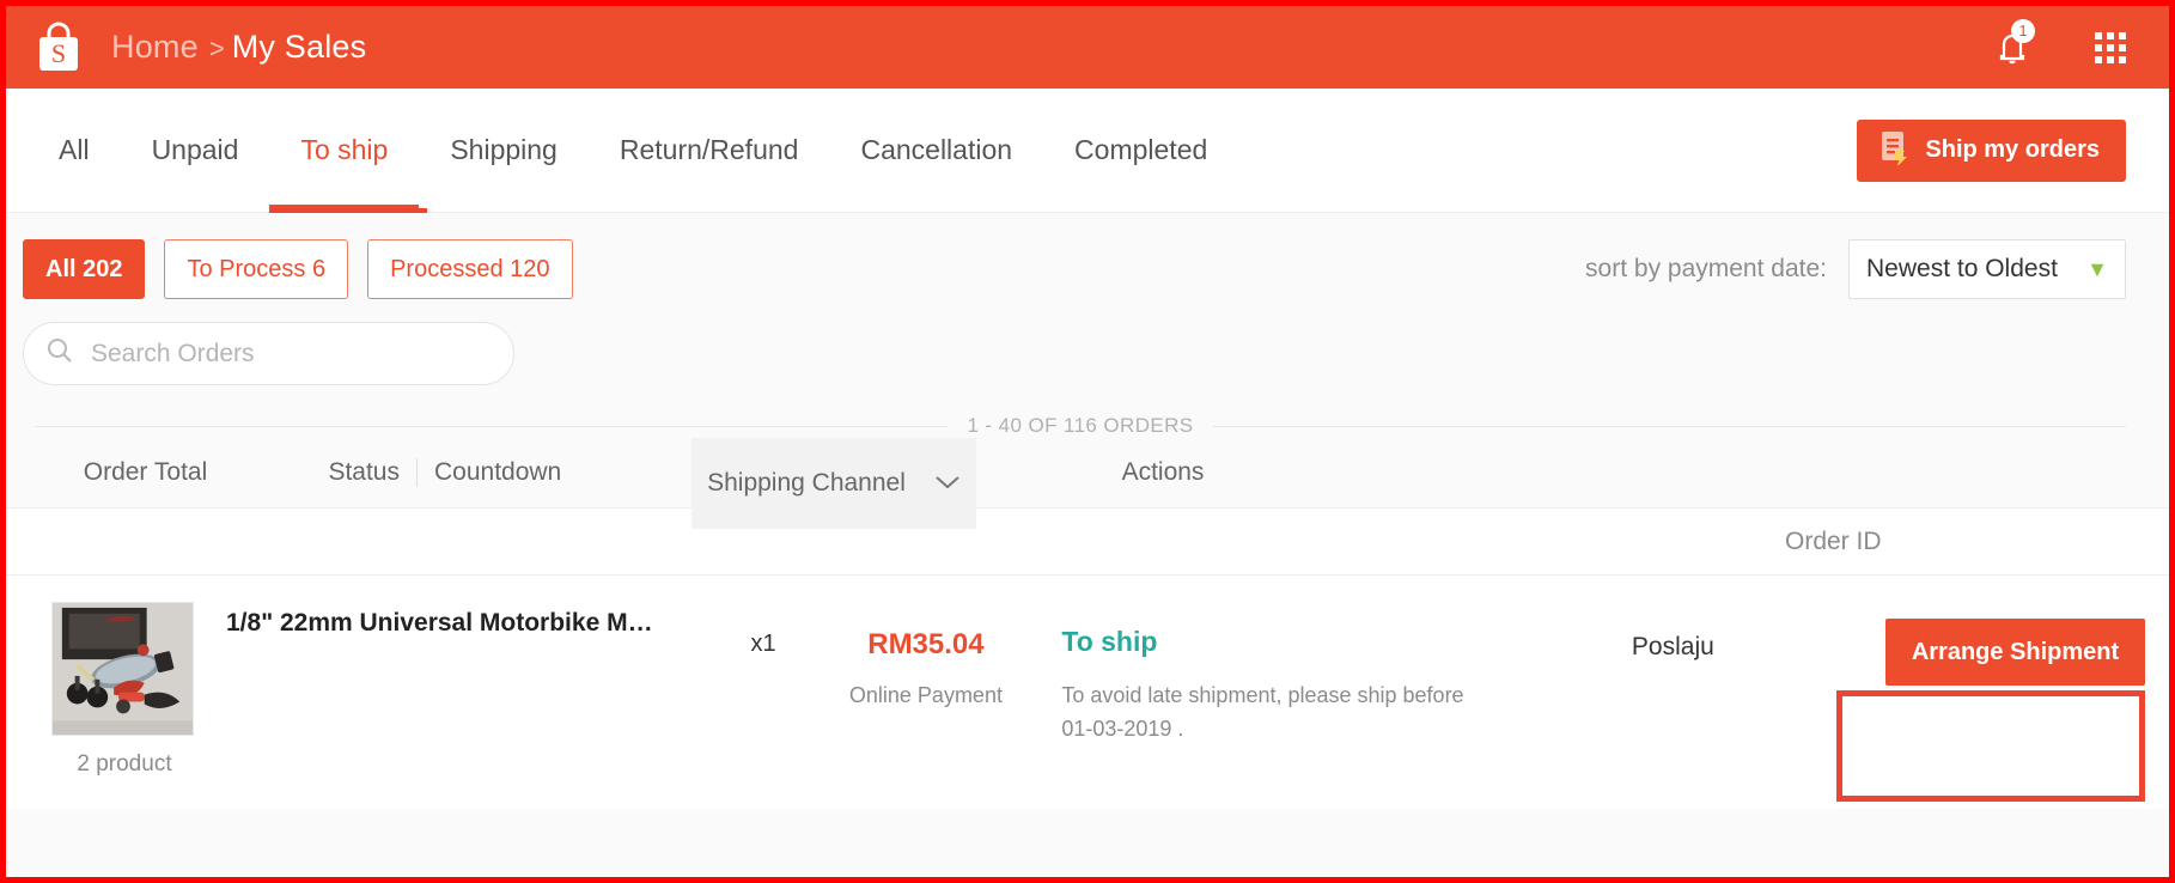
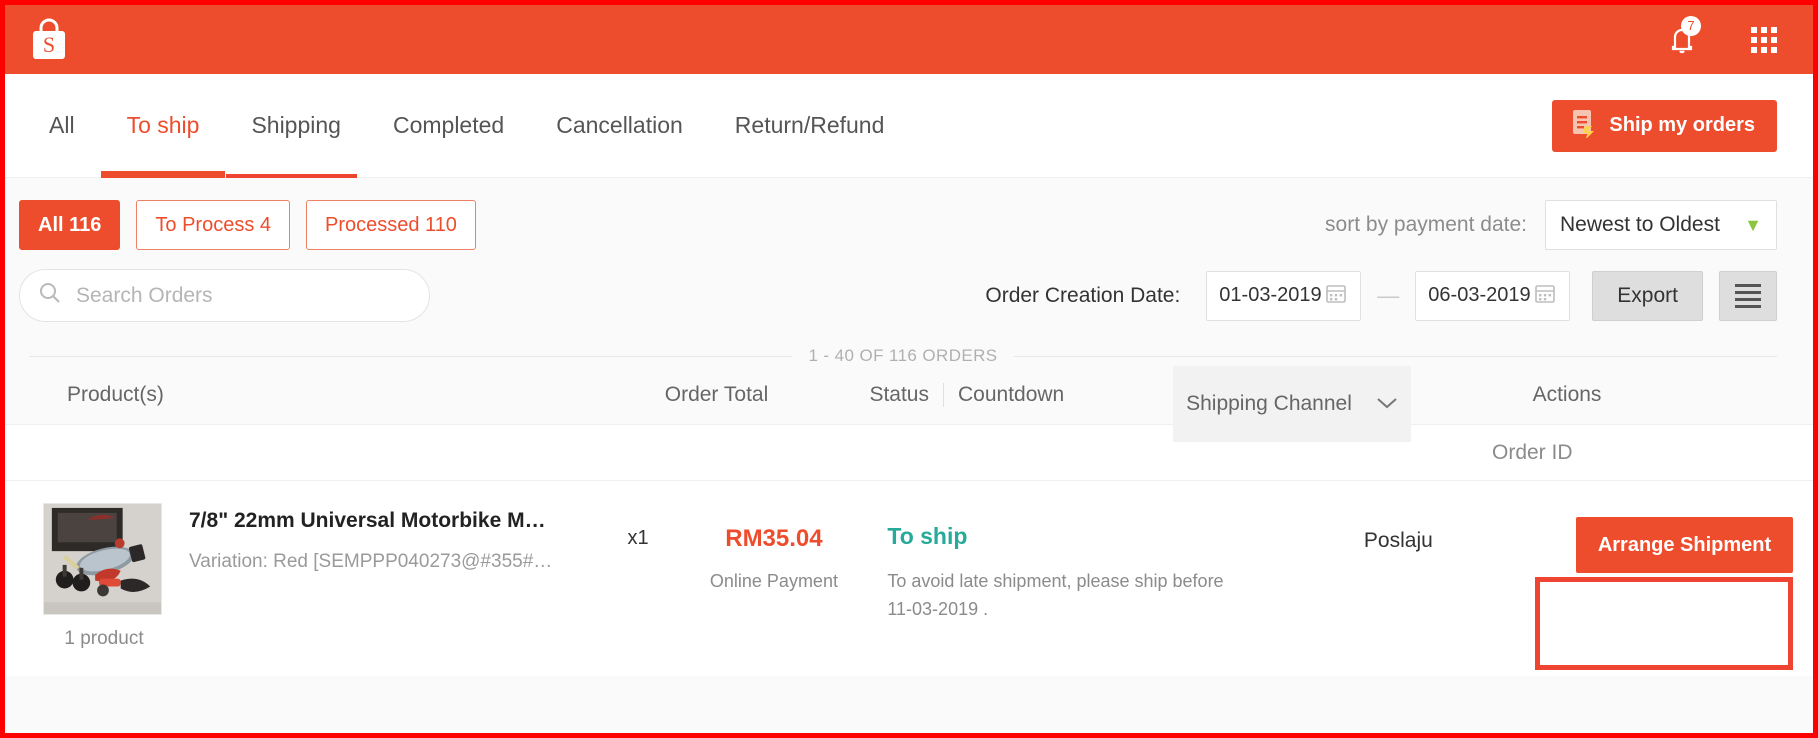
  S
- Home
- >
- My Sales
- 1
+ 7
  All
- Unpaid
  To ship
  Shipping
- Return/Refund
+ Completed
  Cancellation
- Completed
+ Return/Refund
  Ship my orders
- All 202
+ All 116
- To Process 6
+ To Process 4
- Processed 120
+ Processed 110
  sort by payment date:
  Newest to Oldest
  ▼
  Search Orders
+ Order Creation Date:
+ 01-03-2019
+ —
+ 06-03-2019
+ Export
  1 - 40 OF 116 ORDERS
+ Product(s)
  Order Total
  Status
  Countdown
  Shipping Channel
  Actions
  Order ID
- 2 product
+ 1 product
- 1/8" 22mm Universal Motorbike M…
+ 7/8" 22mm Universal Motorbike M…
+ Variation: Red [SEMPPP040273@#355#…
  x1
  RM35.04
  Online Payment
  To ship
- To avoid late shipment, please ship before 01-03-2019 .
+ To avoid late shipment, please ship before 11-03-2019 .
  Poslaju
  Arrange Shipment
